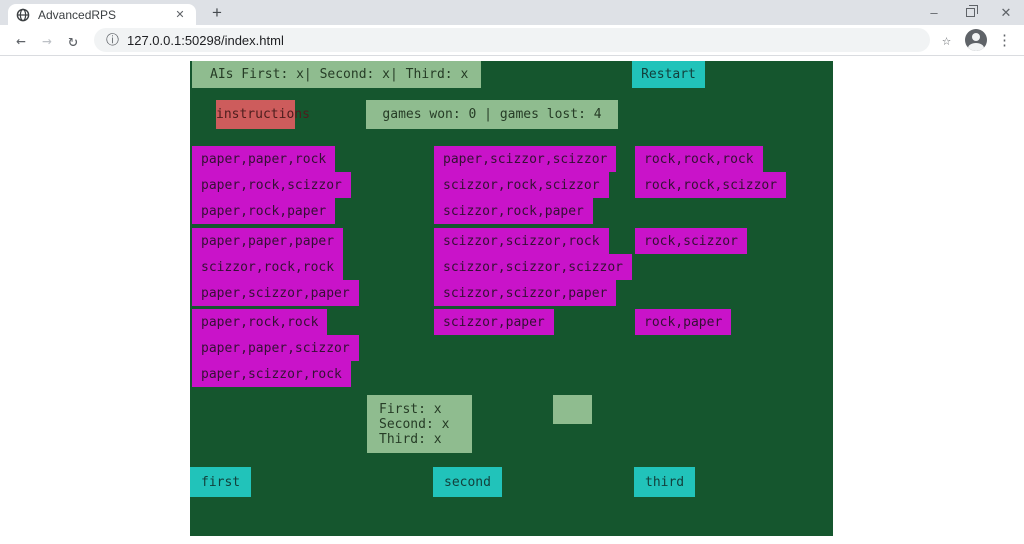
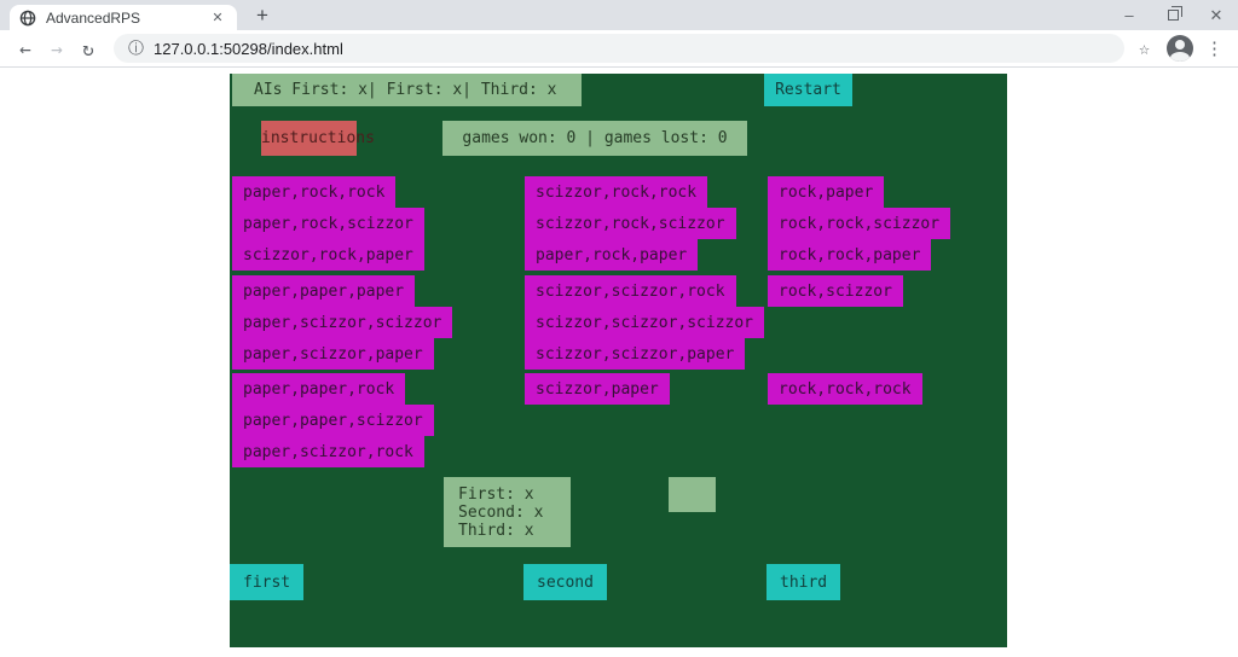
  AdvancedRPS
  ✕
  +
  –
  ✕
  ←
  →
  ↻
  ⓘ
  127.0.0.1:50298/index.html
  ☆
  ⋮
- AIs First: x| Second: x| Third: x
+ AIs First: x| First: x| Third: x
  Restart
  instructions
- games won: 0 | games lost: 4
+ games won: 0 | games lost: 0
- paper,paper,rock
+ paper,rock,rock
  paper,rock,scizzor
- paper,rock,paper
+ scizzor,rock,paper
  paper,paper,paper
- scizzor,rock,rock
+ paper,scizzor,scizzor
  paper,scizzor,paper
- paper,rock,rock
+ paper,paper,rock
  paper,paper,scizzor
  paper,scizzor,rock
- paper,scizzor,scizzor
+ scizzor,rock,rock
  scizzor,rock,scizzor
- scizzor,rock,paper
+ paper,rock,paper
  scizzor,scizzor,rock
  scizzor,scizzor,scizzor
  scizzor,scizzor,paper
  scizzor,paper
- rock,rock,rock
+ rock,paper
  rock,rock,scizzor
+ rock,rock,paper
  rock,scizzor
- rock,paper
+ rock,rock,rock
  First: x
  Second: x
  Third: x
  first
  second
  third
